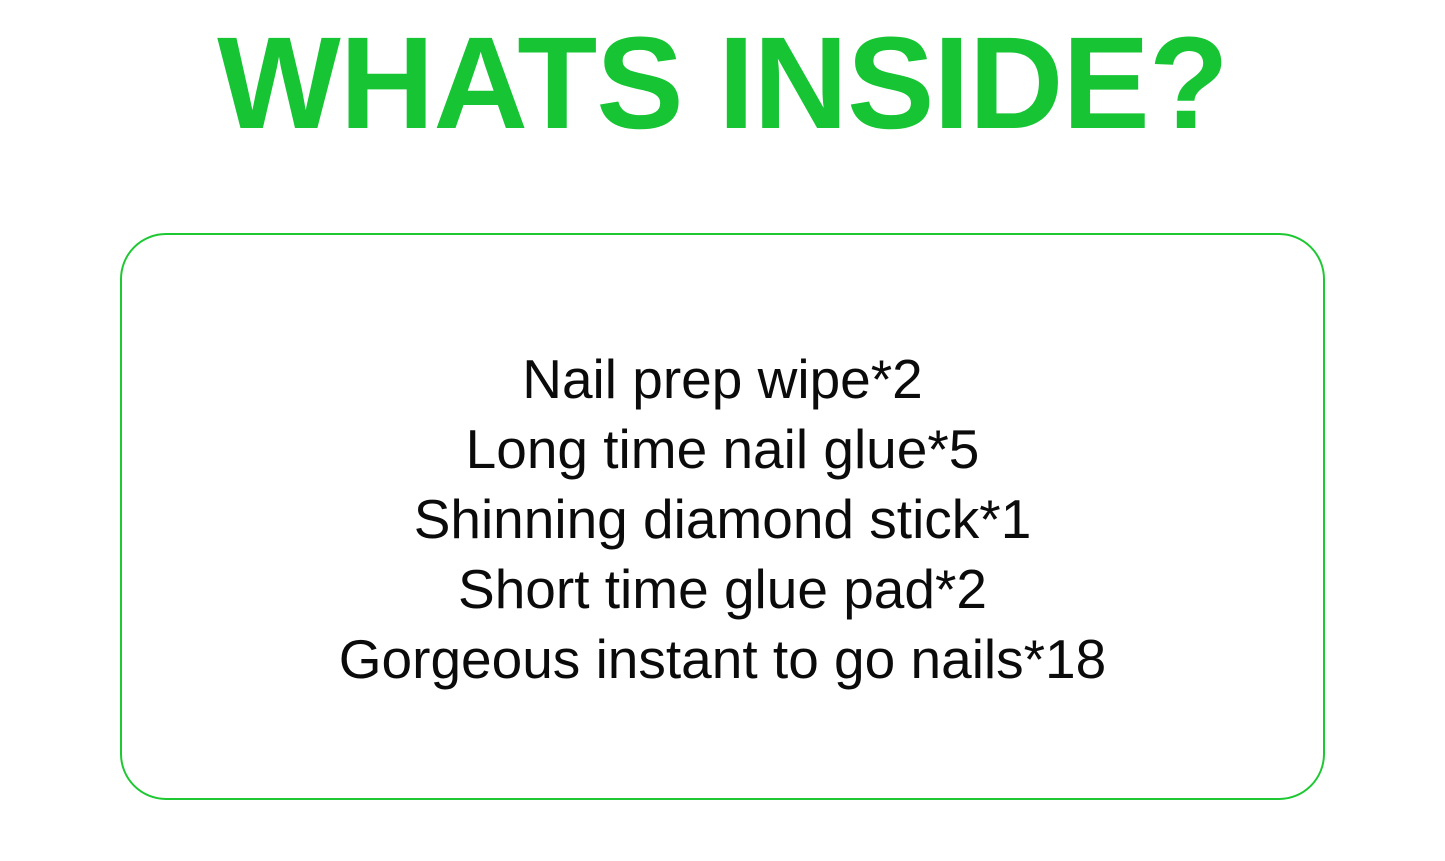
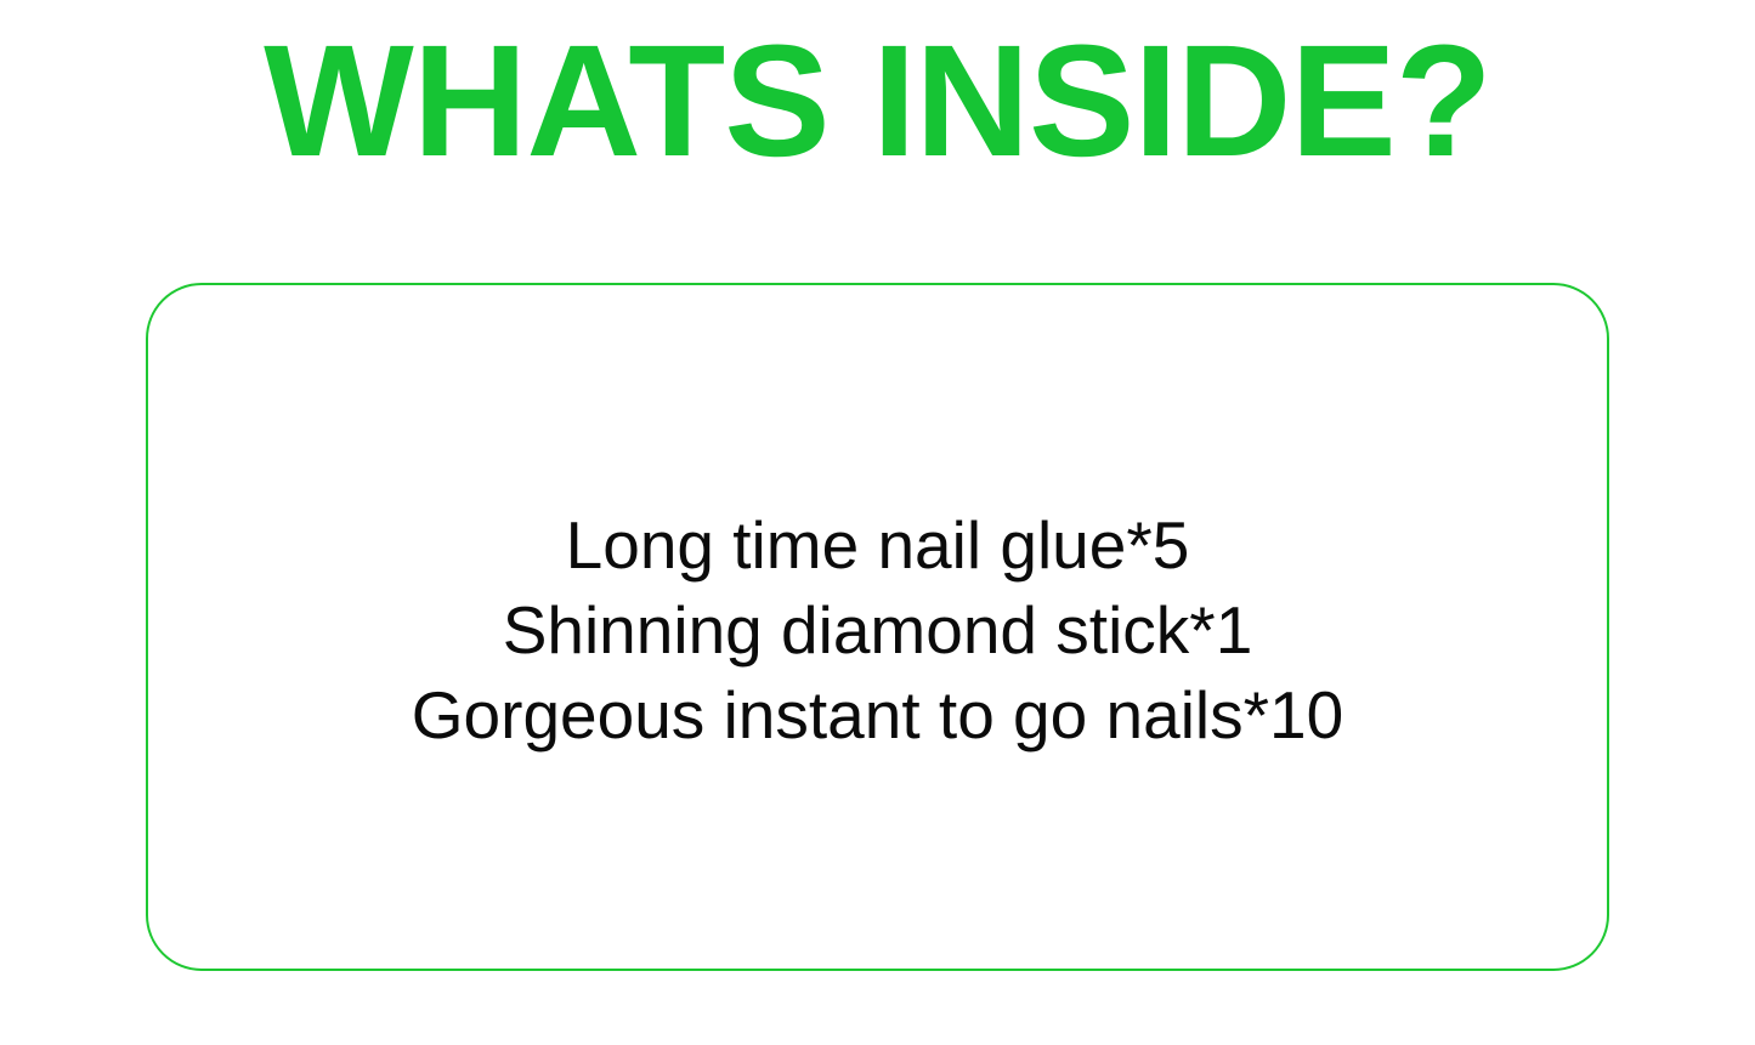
  WHATS INSIDE?
- Nail prep wipe*2
  Long time nail glue*5
  Shinning diamond stick*1
- Short time glue pad*2
- Gorgeous instant to go nails*18
+ Gorgeous instant to go nails*10
